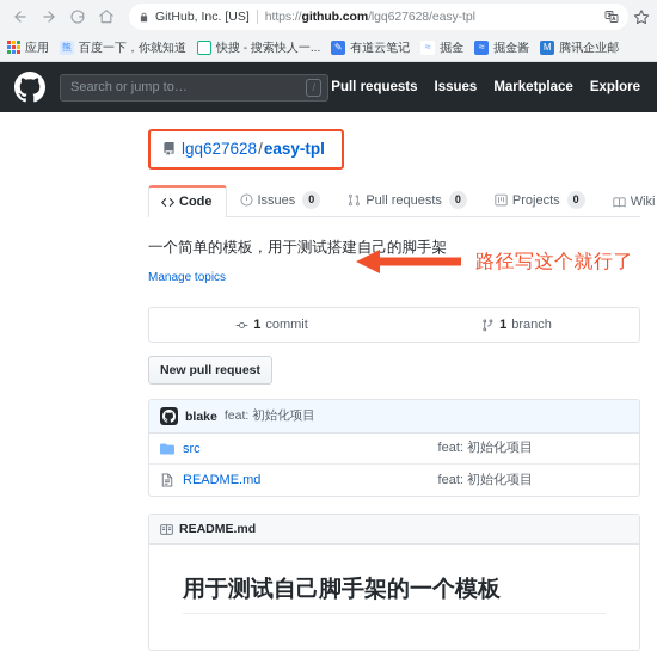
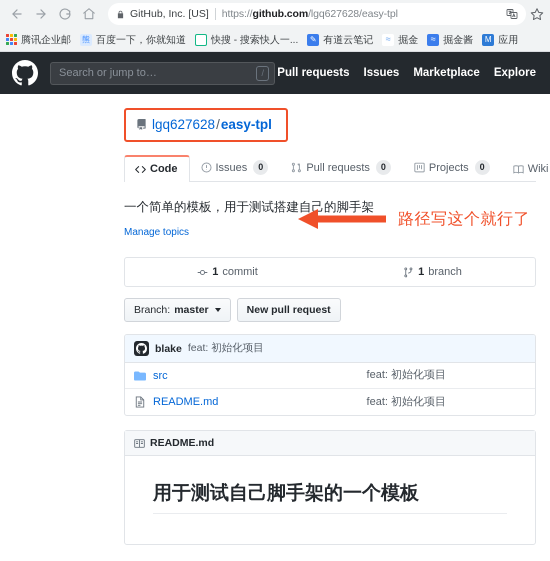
  GitHub, Inc. [US]
  https://github.com/lgq627628/easy-tpl
- 应用
+ 腾讯企业邮
  熊
  百度一下，你就知道
  快搜 - 搜索快人一...
  ✎
  有道云笔记
  ≈
  掘金
  ≈
  掘金酱
  M
- 腾讯企业邮
+ 应用
  Search or jump to…
  /
  Pull requests
  Issues
  Marketplace
  Explore
  lgq627628/easy-tpl
  Code
  Issues
  0
  Pull requests
  0
  Projects
  0
  Wiki
  路径写这个就行了
  一个简单的模板，用于测试搭建自己的脚手架
  Manage topics
  1
  commit
  1
  branch
+ Branch:
+ master
  New pull request
  blake
  feat: 初始化项目
  src
  feat: 初始化项目
  README.md
  feat: 初始化项目
  README.md
  用于测试自己脚手架的一个模板
